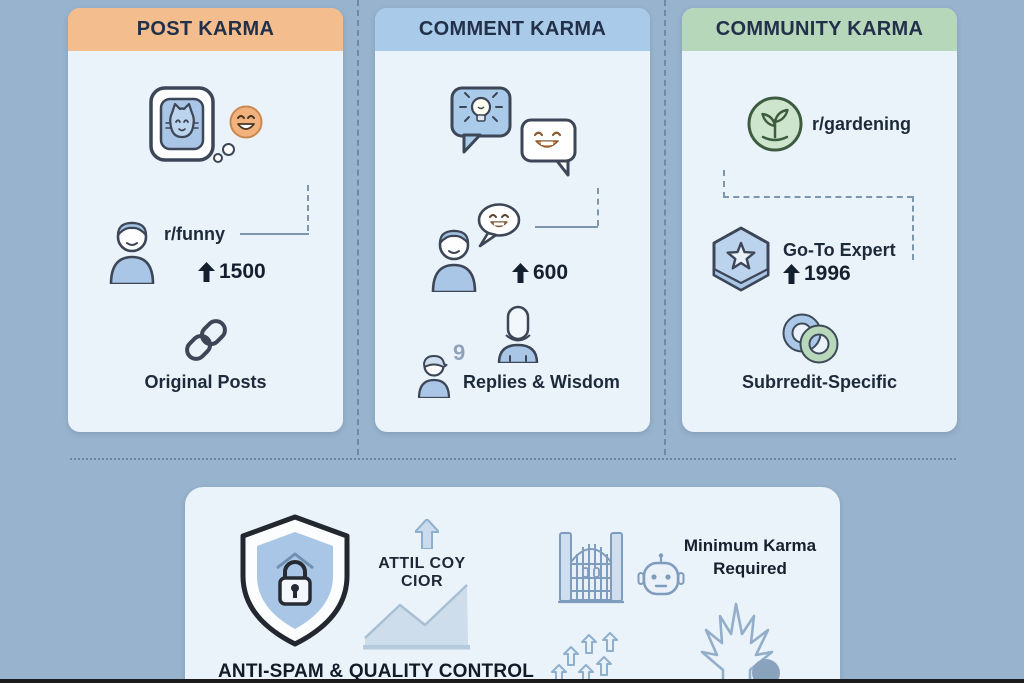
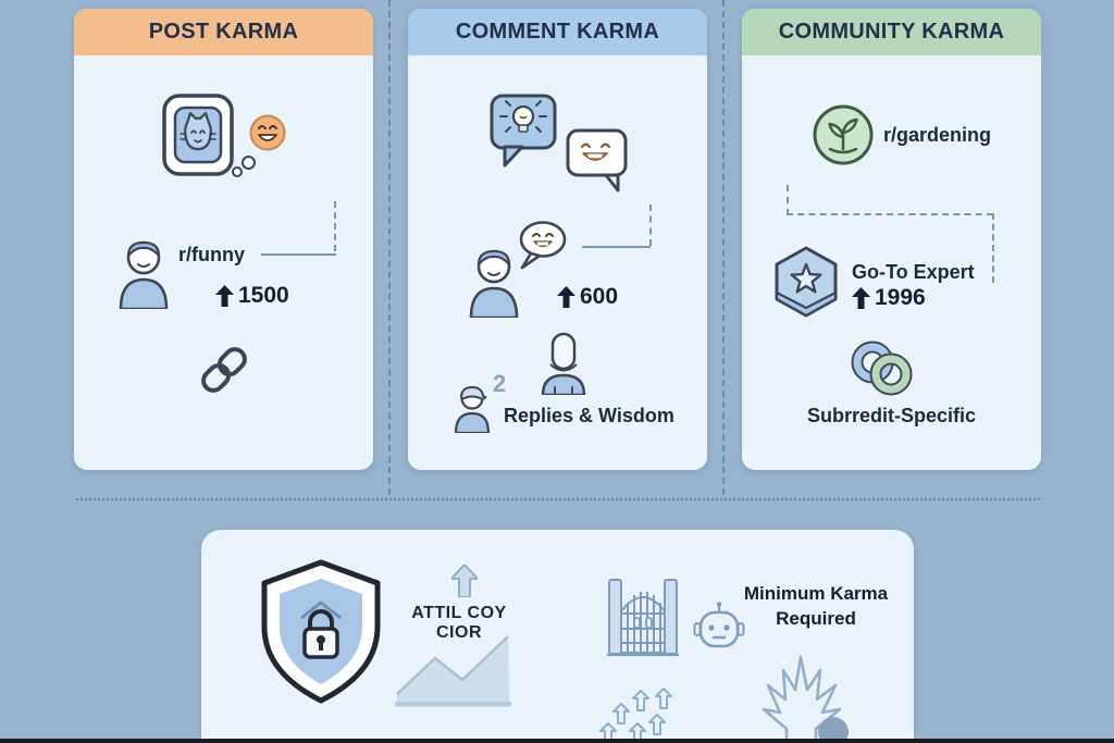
  POST KARMA
  r/funny
  1500
- Original Posts
  COMMENT KARMA
  600
- 9
+ 2
  Replies & Wisdom
  COMMUNITY KARMA
  r/gardening
  Go-To Expert
  1996
  Subrredit-Specific
  ATTIL COY CIOR
  Minimum Karma Required
- ANTI-SPAM & QUALITY CONTROL
